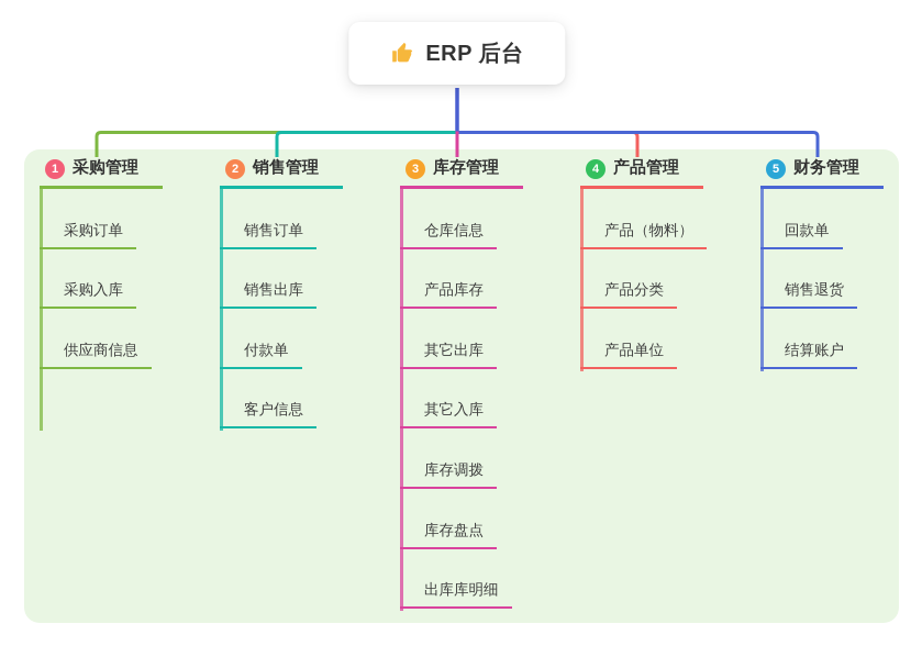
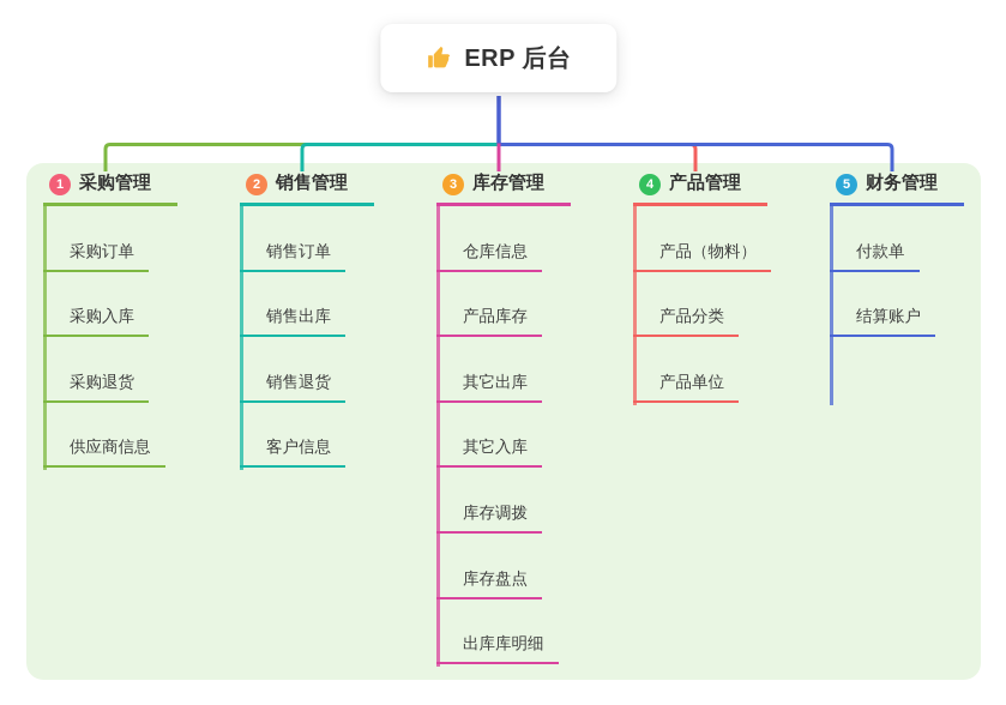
  ERP 后台
  1
  采购管理
  采购订单
  采购入库
+ 采购退货
  供应商信息
  2
  销售管理
  销售订单
  销售出库
- 付款单
+ 销售退货
  客户信息
  3
  库存管理
  仓库信息
  产品库存
  其它出库
  其它入库
  库存调拨
  库存盘点
  出库库明细
  4
  产品管理
  产品（物料）
  产品分类
  产品单位
  5
  财务管理
- 回款单
- 销售退货
+ 付款单
  结算账户
